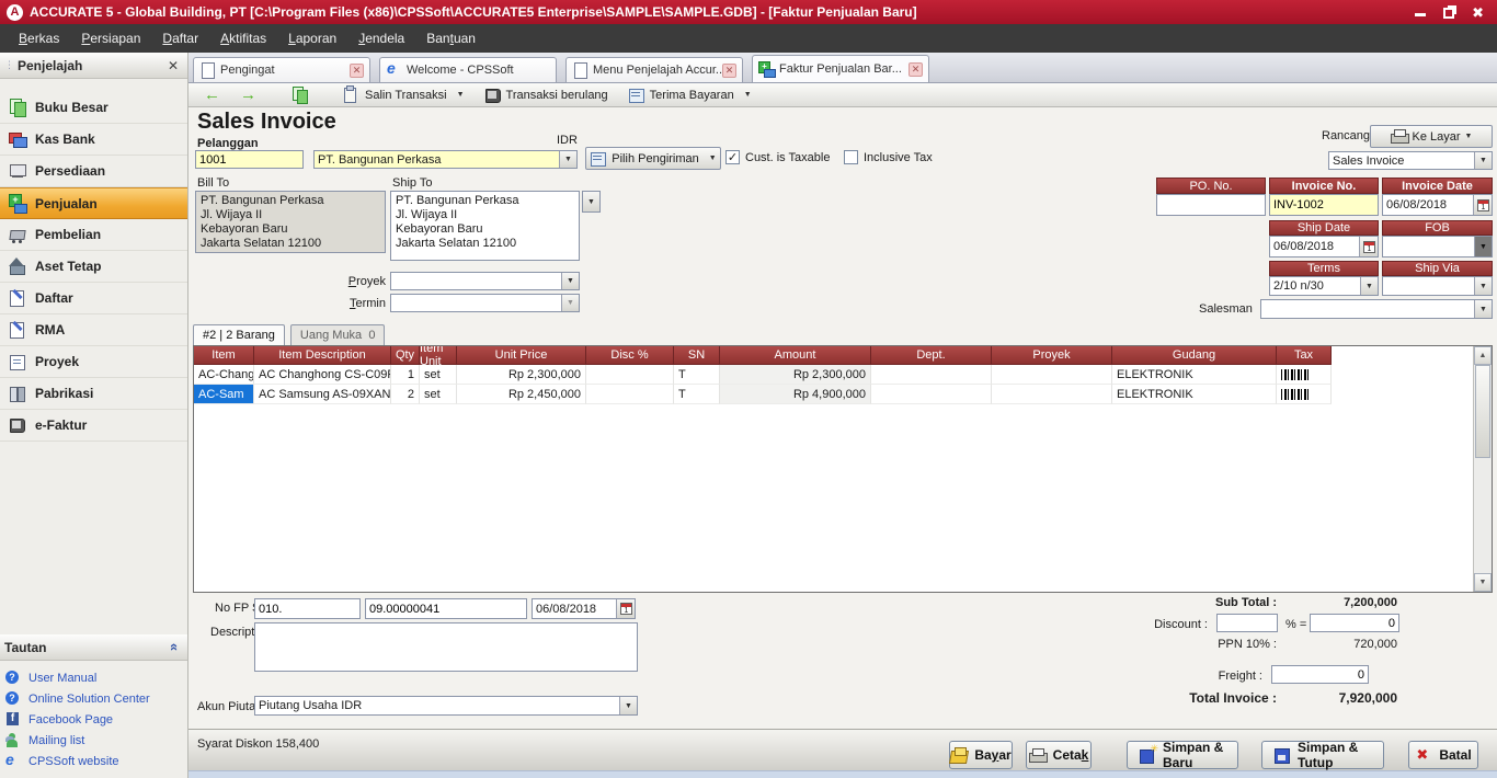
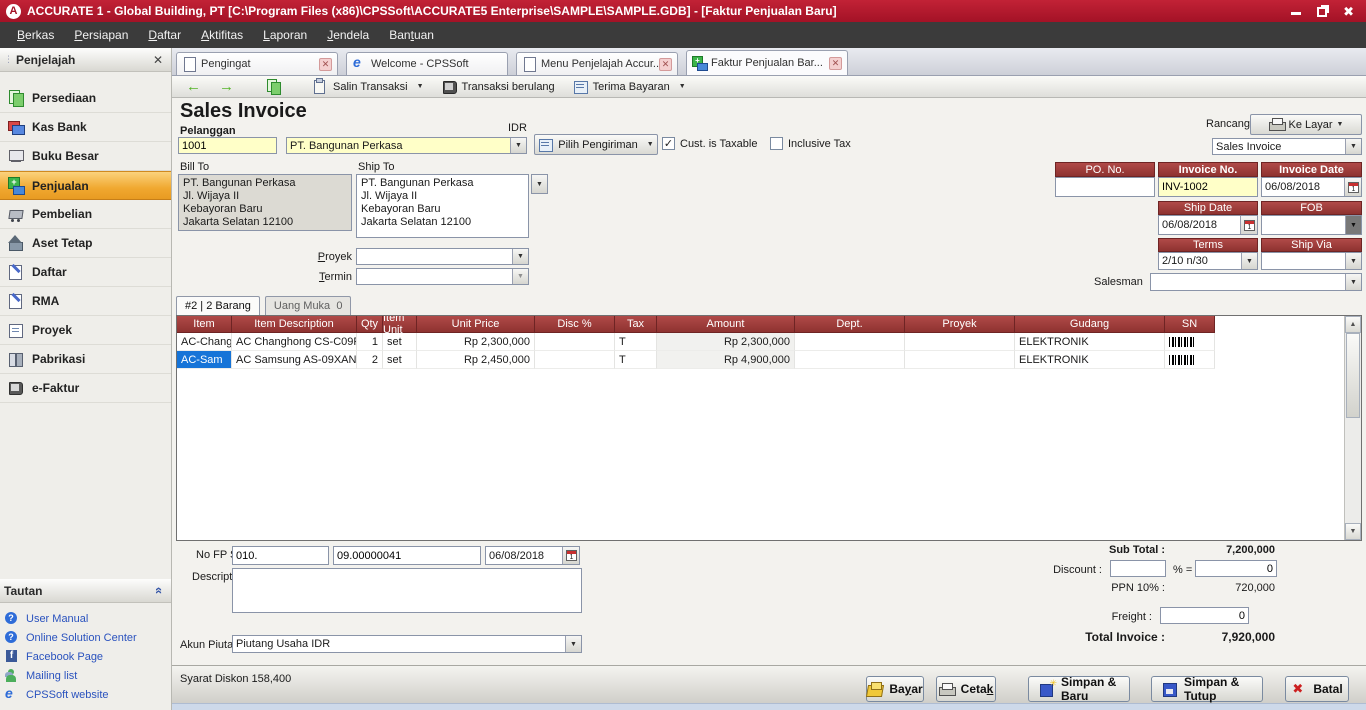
  A
- ACCURATE 5 - Global Building, PT [C:\Program Files (x86)\CPSSoft\ACCURATE5 Enterprise\SAMPLE\SAMPLE.GDB] - [Faktur Penjualan Baru]
+ ACCURATE 1 - Global Building, PT [C:\Program Files (x86)\CPSSoft\ACCURATE5 Enterprise\SAMPLE\SAMPLE.GDB] - [Faktur Penjualan Baru]
  ✖
  Berkas
  Persiapan
  Daftar
  Aktifitas
  Laporan
  Jendela
  Bantuan
  ⋮
  Penjelajah
  ✕
- Buku Besar
+ Persediaan
  Kas Bank
- Persediaan
+ Buku Besar
  Penjualan
  Pembelian
  Aset Tetap
  Daftar
  RMA
  Proyek
  Pabrikasi
  e-Faktur
  Tautan
  User Manual
  Online Solution Center
  Facebook Page
  Mailing list
  CPSSoft website
  Pengingat
  ✕
  Welcome - CPSSoft
  Menu Penjelajah Accur..
  ✕
  Faktur Penjualan Bar...
  ✕
  ←
  →
  Salin Transaksi
  Transaksi berulang
  Terima Bayaran
  Sales Invoice
  Pelanggan
  1001
  PT. Bangunan Perkasa
  IDR
  Pilih Pengiriman
  ✓
  Cust. is Taxable
  Inclusive Tax
  Rancang
  Ke Layar
  Sales Invoice
  Bill To
  Ship To
  PT. Bangunan Perkasa
  Jl. Wijaya II
  Kebayoran Baru
  Jakarta Selatan 12100
  PT. Bangunan Perkasa
  Jl. Wijaya II
  Kebayoran Baru
  Jakarta Selatan 12100
  Proyek
  Termin
  PO. No.
  Invoice No.
  INV-1002
  Invoice Date
  06/08/2018
  Ship Date
  06/08/2018
  FOB
  Terms
  2/10 n/30
  Ship Via
  Salesman
  #2 | 2 Barang
  Uang Muka
  0
  Item
  Item Description
  Qty
  Item Unit
  Unit Price
  Disc %
- SN
+ Tax
  Amount
  Dept.
  Proyek
  Gudang
- Tax
+ SN
  AC-Chang
  AC Changhong CS-C09
  1
  set
  Rp 2,300,000
  T
  Rp 2,300,000
  ELEKTRONIK
  AC-Sam
  AC Samsung AS-09XAN
  2
  set
  Rp 2,450,000
  T
  Rp 4,900,000
  ELEKTRONIK
  010.
  09.00000041
  06/08/2018
  Akun Piuta
  Piutang Usaha IDR
  Sub Total :
  7,200,000
  Discount :
  % =
  0
  PPN 10% :
  720,000
  Freight :
  0
  Total Invoice :
  7,920,000
  Syarat Diskon 158,400
  Bayar
  Cetak
  Simpan & Baru
  Simpan & Tutup
  Batal
